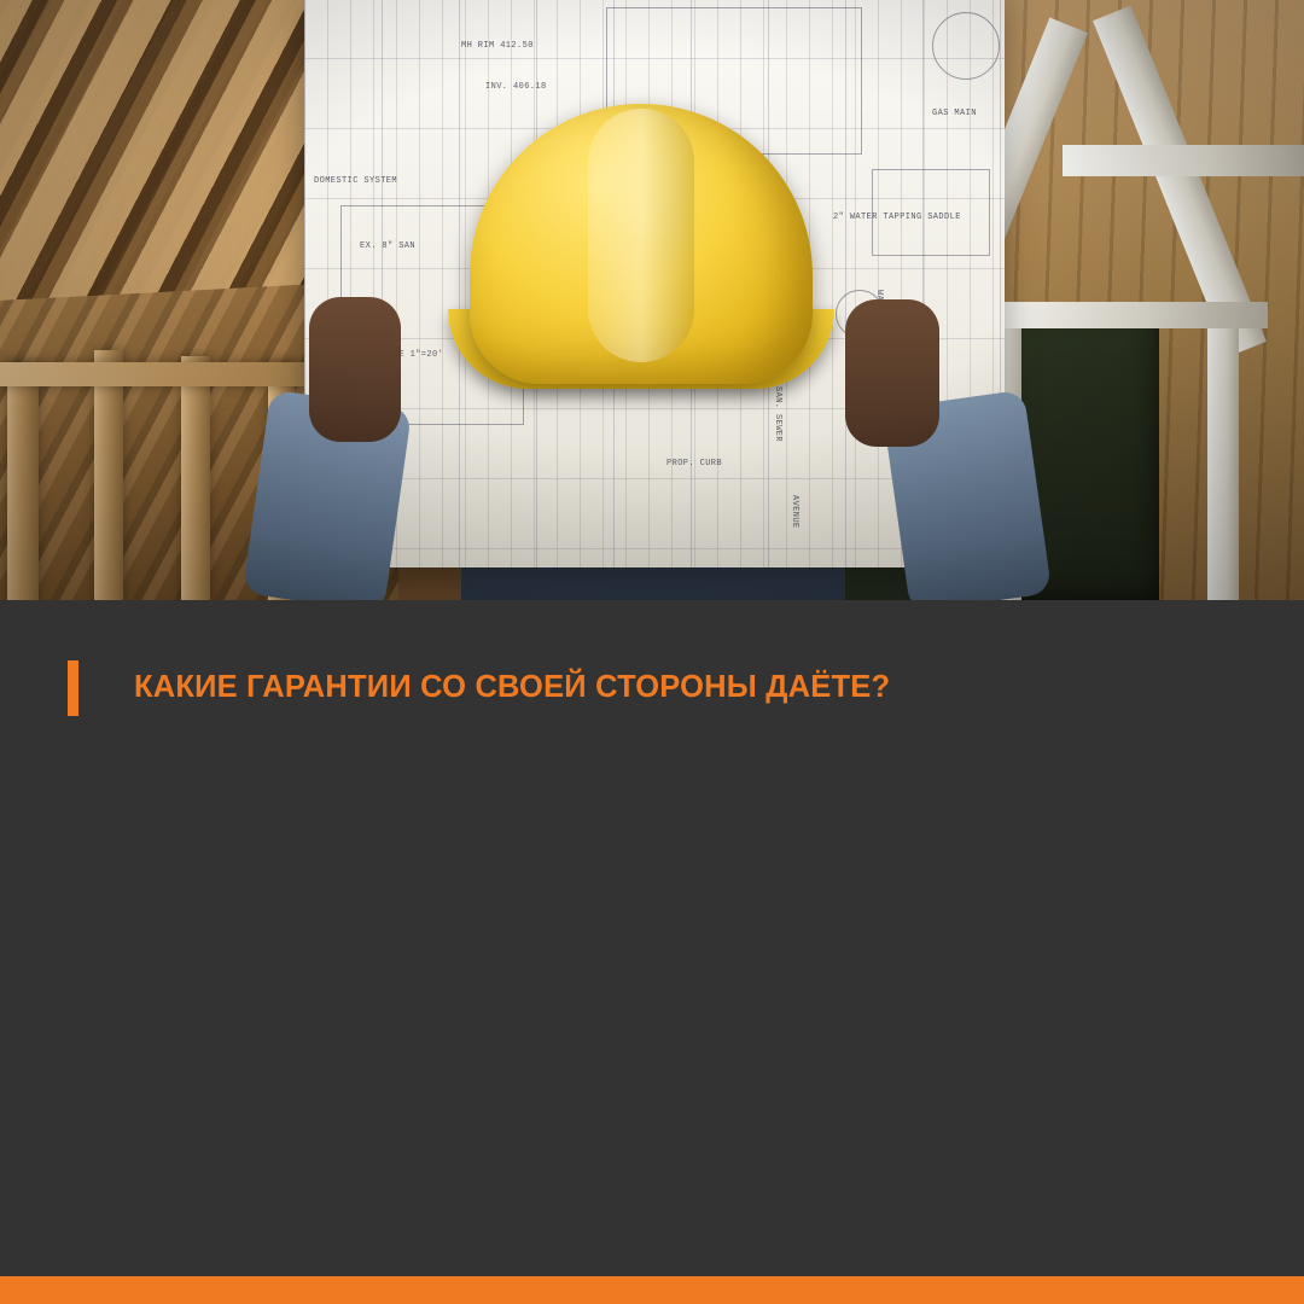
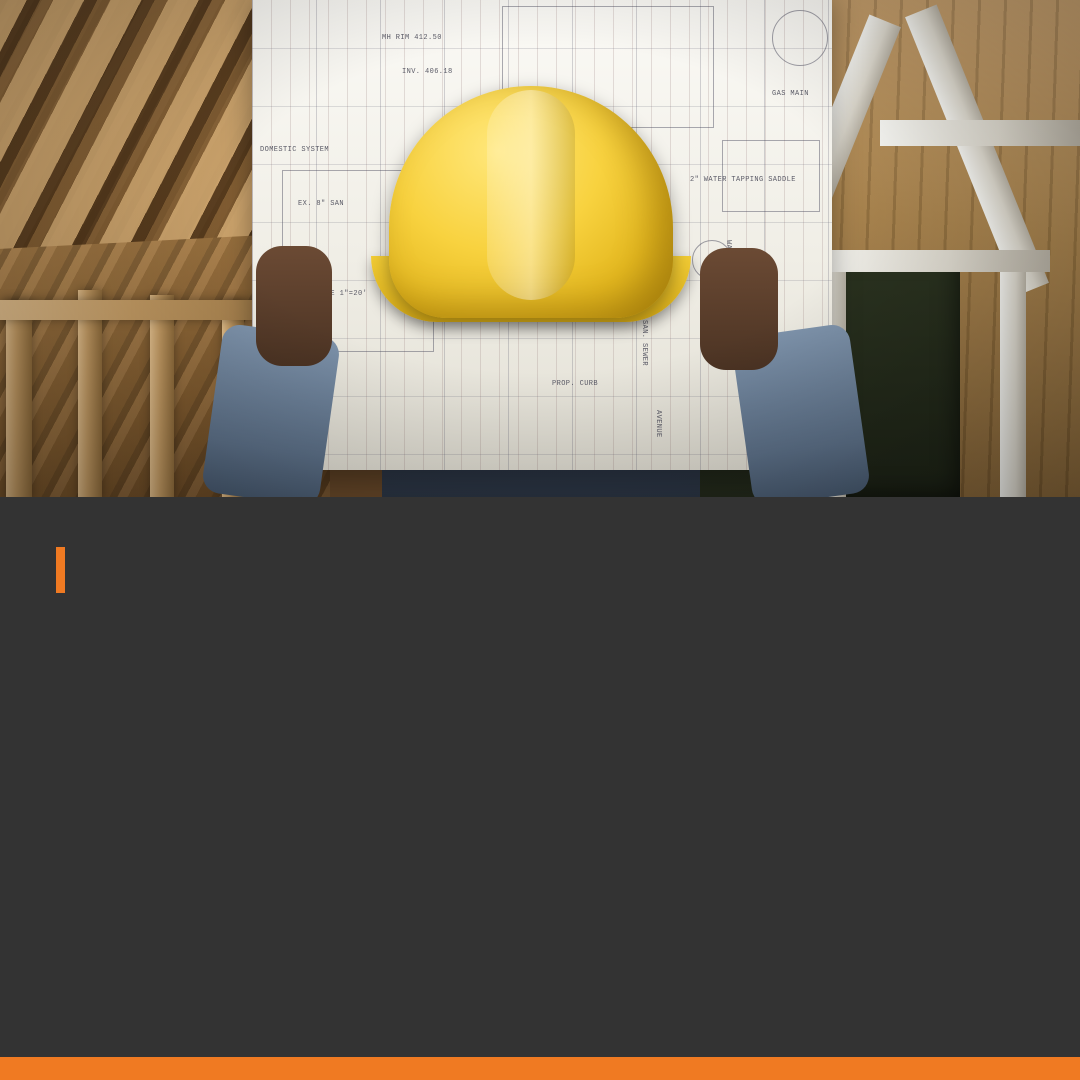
- КАКИЕ ГАРАНТИИ СО СВОЕЙ СТОРОНЫ ДАЁТЕ?
